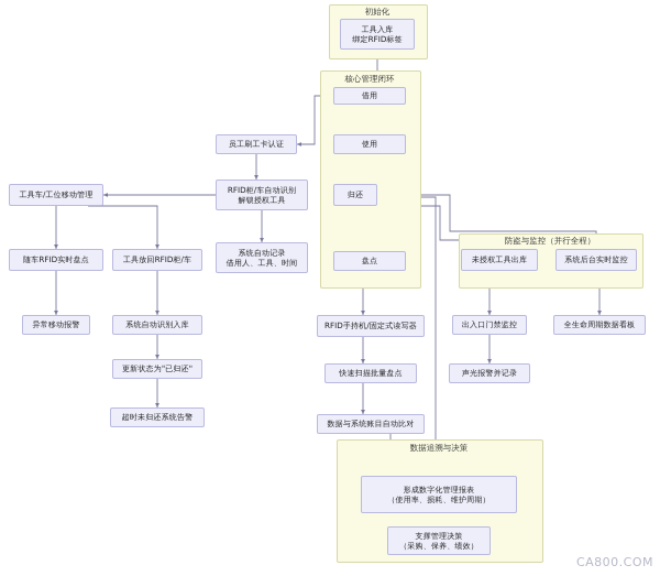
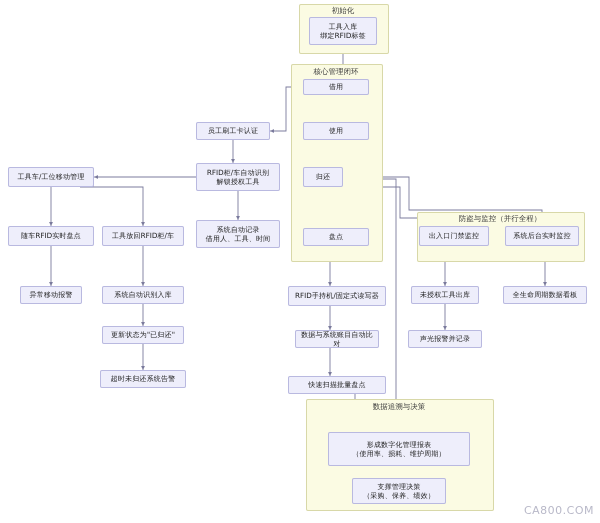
  初始化
  核心管理闭环
  防盗与监控（并行全程）
  数据追溯与决策
  工具入库
  绑定RFID标签
  借用
  员工刷工卡认证
  使用
  RFID柜/车自动识别
  解锁授权工具
  归还
  工具车/工位移动管理
  系统自动记录
  借用人、工具、时间
  盘点
- 未授权工具出库
+ 出入口门禁监控
  系统后台实时监控
  随车RFID实时盘点
  工具放回RFID柜/车
  异常移动报警
  系统自动识别入库
  RFID手持机/固定式读写器
- 出入口门禁监控
+ 未授权工具出库
  全生命周期数据看板
  更新状态为"已归还"
- 快速扫描批量盘点
+ 数据与系统账目自动比对
  声光报警并记录
  超时未归还系统告警
- 数据与系统账目自动比对
+ 快速扫描批量盘点
  形成数字化管理报表
  （使用率、损耗、维护周期）
  支撑管理决策
  （采购、保养、绩效）
  CA800.COM
